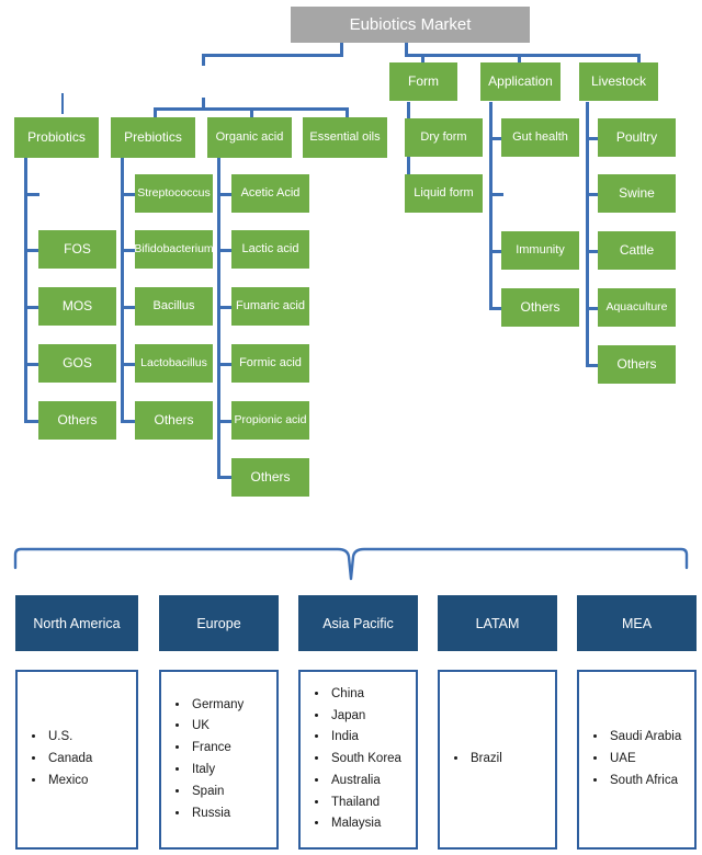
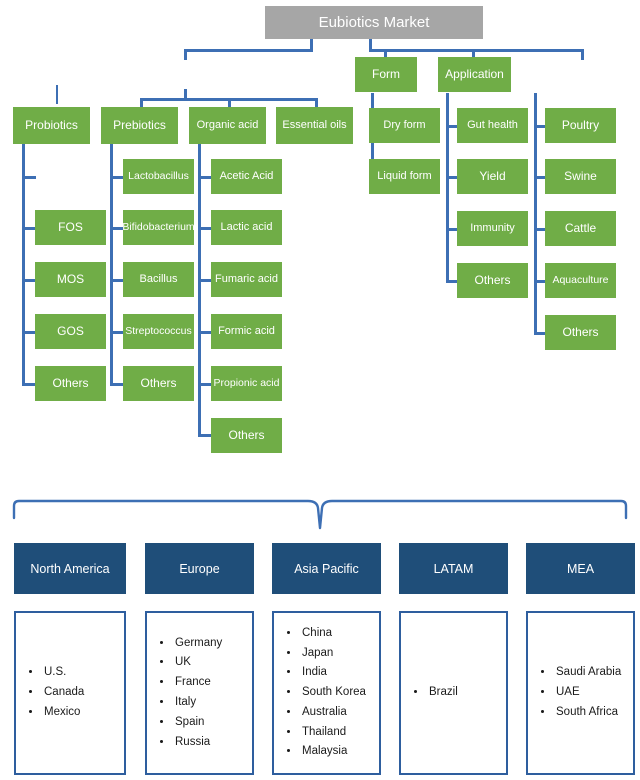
  Eubiotics Market
  Form
  Application
- Livestock
  Probiotics
  Prebiotics
  Organic acid
  Essential oils
  FOS
  MOS
  GOS
  Others
- Streptococcus
+ Lactobacillus
  Bifidobacterium
  Bacillus
- Lactobacillus
+ Streptococcus
  Others
  Acetic Acid
  Lactic acid
  Fumaric acid
  Formic acid
  Propionic acid
  Others
  Dry form
  Liquid form
  Gut health
+ Yield
  Immunity
  Others
  Poultry
  Swine
  Cattle
  Aquaculture
  Others
  North America
  Europe
  Asia Pacific
  LATAM
  MEA
  U.S.
  Canada
  Mexico
  Germany
  UK
  France
  Italy
  Spain
  Russia
  China
  Japan
  India
  South Korea
  Australia
  Thailand
  Malaysia
  Brazil
  Saudi Arabia
  UAE
  South Africa
